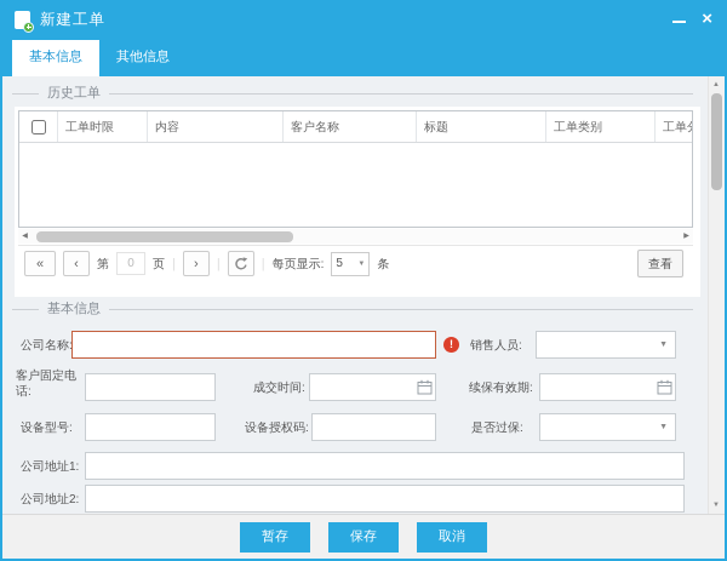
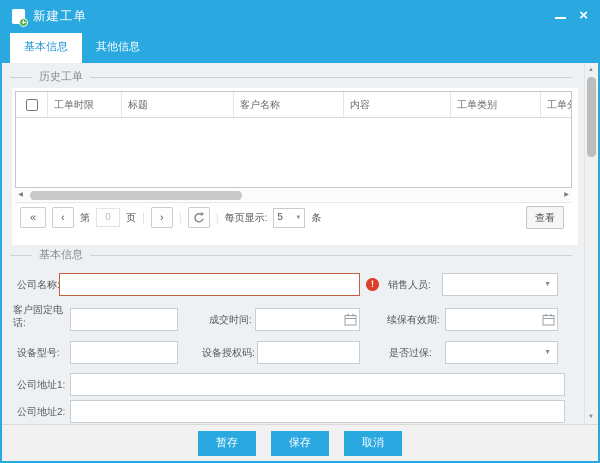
  新建工单
  ×
  基本信息
  其他信息
  历史工单
  工单时限
- 内容
+ 标题
  客户名称
- 标题
+ 内容
  工单类别
  «
  ‹
  第
  0
  页
  |
  ›
  |
  每页显示:
  5
  条
  查看
  基本信息
  公司名称
  !
  销售人员:
  客户固定电话:
  成交时间:
  续保有效期:
  设备型号:
  设备授权码:
  是否过保:
  公司地址1:
  公司地址2:
  暂存
  保存
  取消
